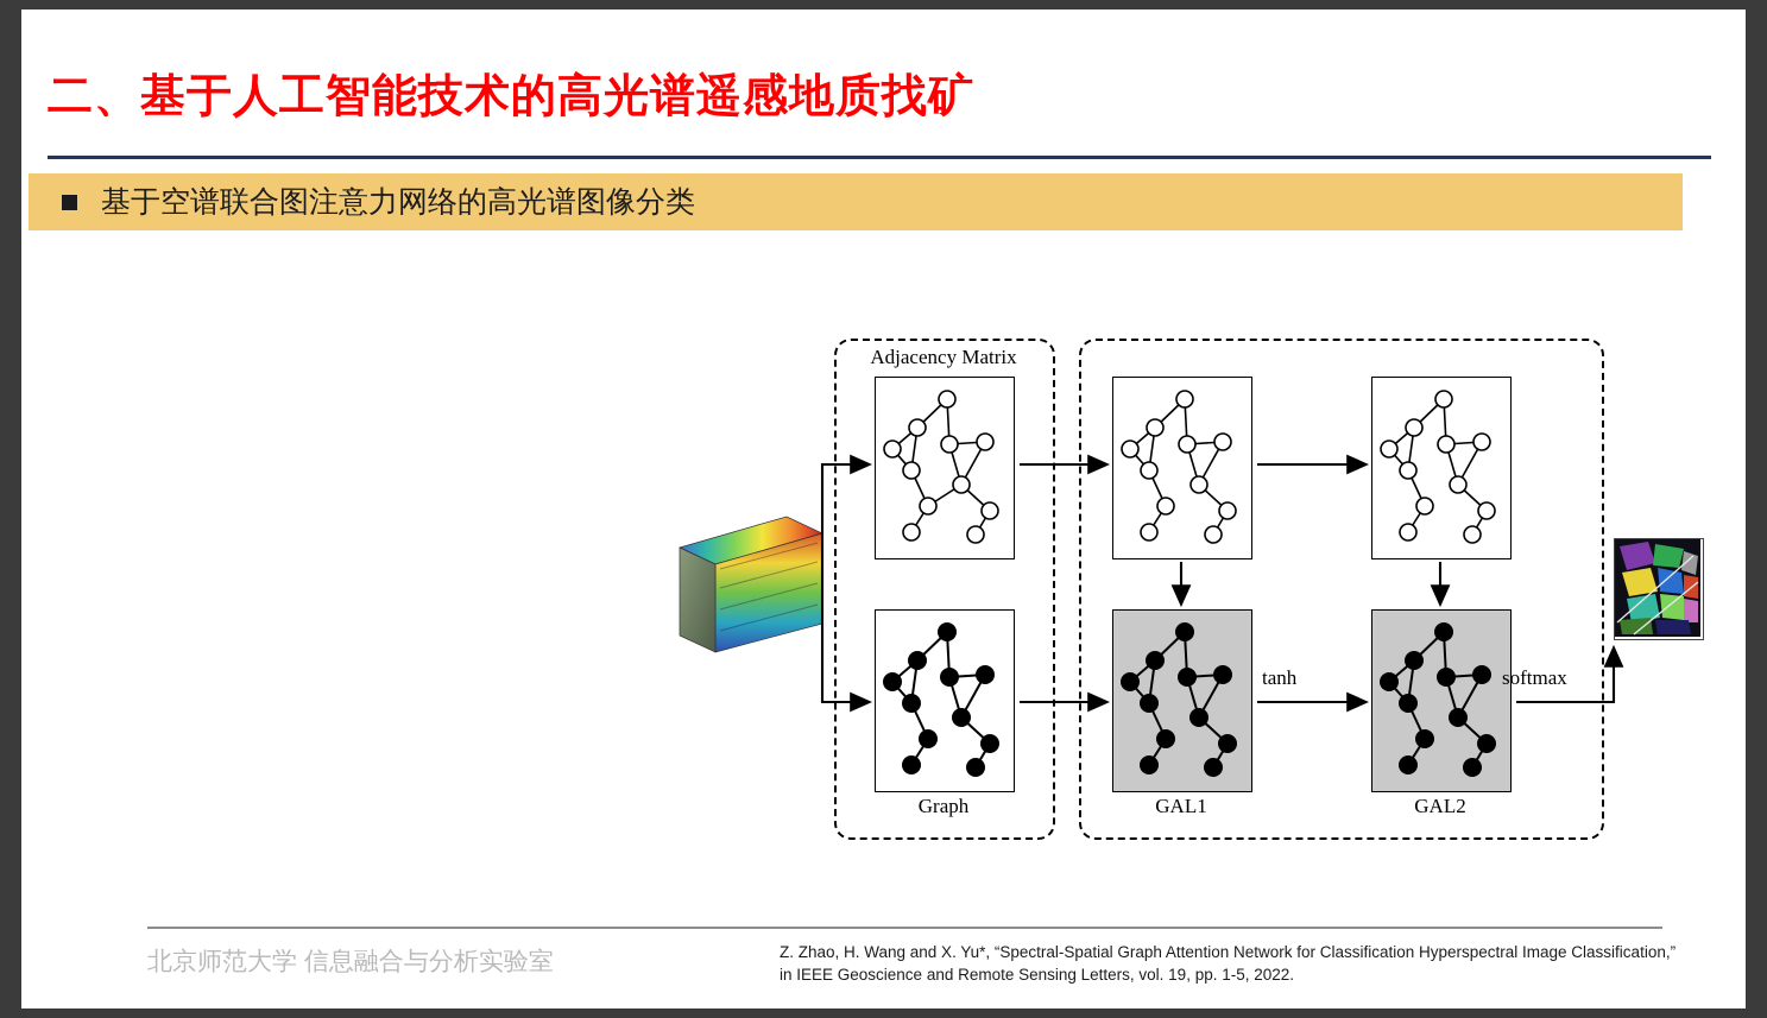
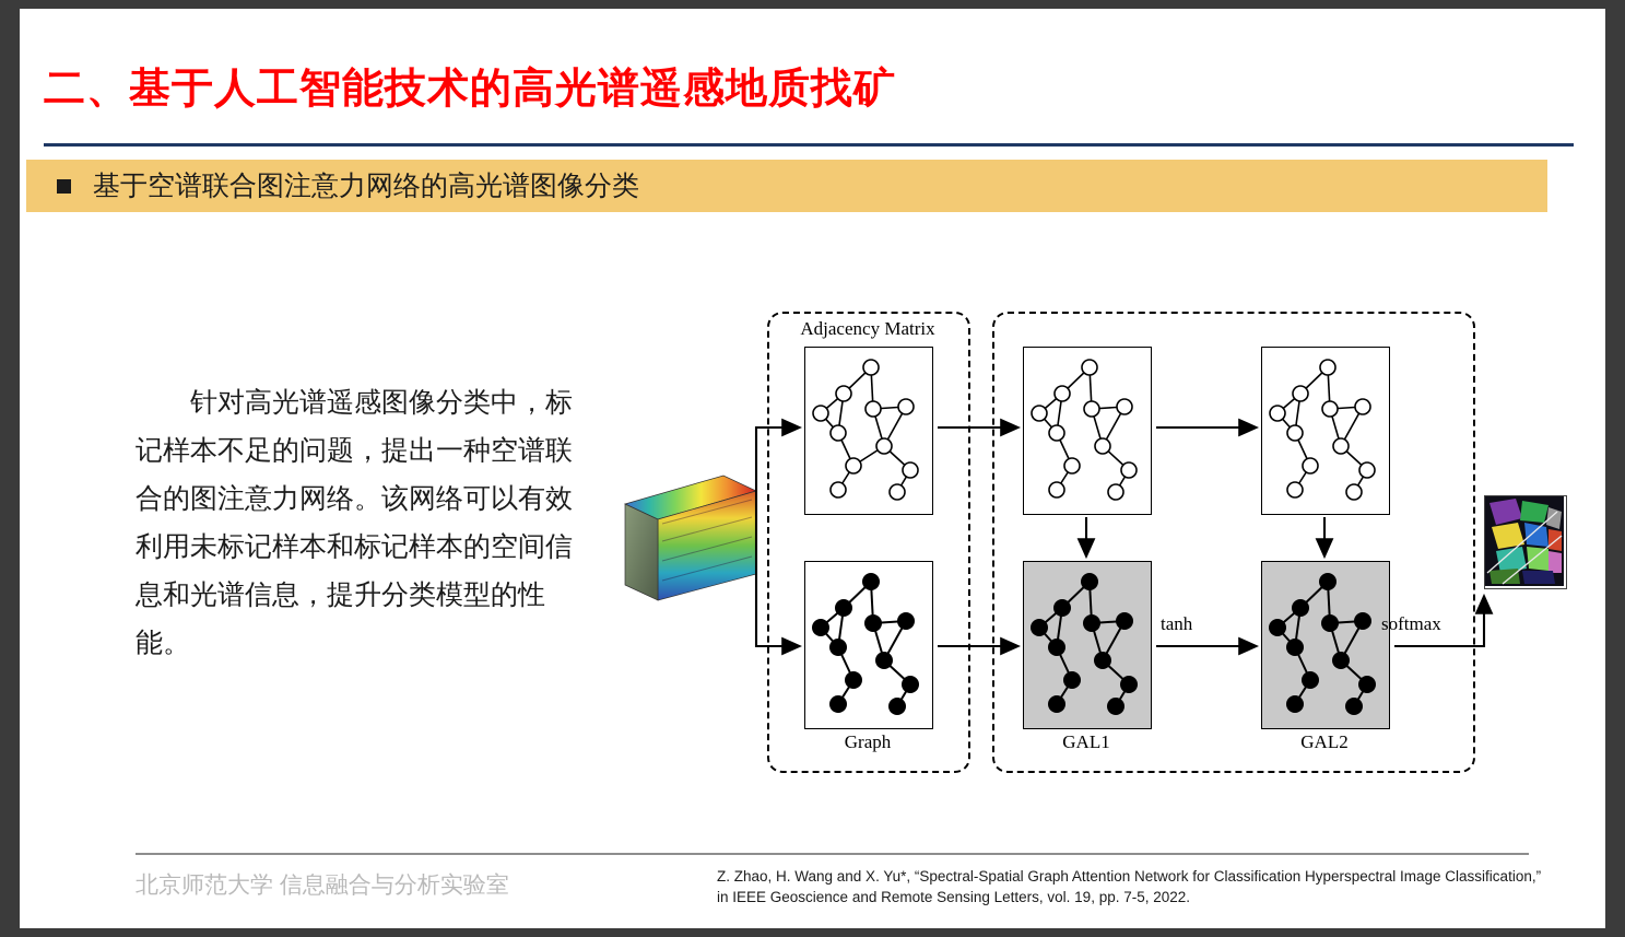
  二、基于人工智能技术的高光谱遥感地质找矿
  基于空谱联合图注意力网络的高光谱图像分类
+ 针对高光谱遥感图像分类中，标记样本不足的问题，提出一种空谱联合的图注意力网络。该网络可以有效利用未标记样本和标记样本的空间信息和光谱信息，提升分类模型的性能。
  Adjacency Matrix
  Graph
  GAL1
  GAL2
  tanh
  softmax
  北京师范大学 信息融合与分析实验室
  Z. Zhao, H. Wang and X. Yu*, “Spectral-Spatial Graph Attention Network for Classification Hyperspectral Image Classification,”
- in IEEE Geoscience and Remote Sensing Letters, vol. 19, pp. 1-5, 2022.
+ in IEEE Geoscience and Remote Sensing Letters, vol. 19, pp. 7-5, 2022.
